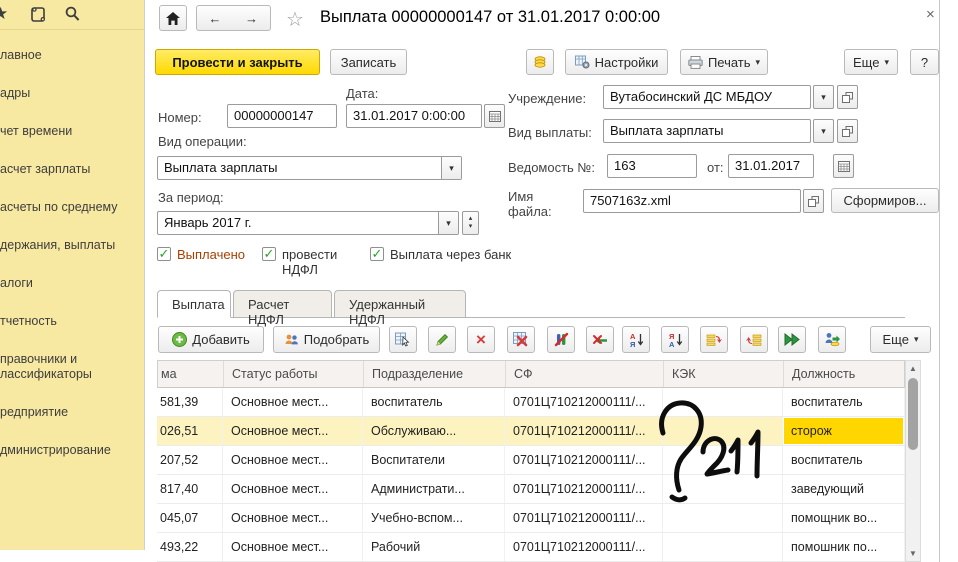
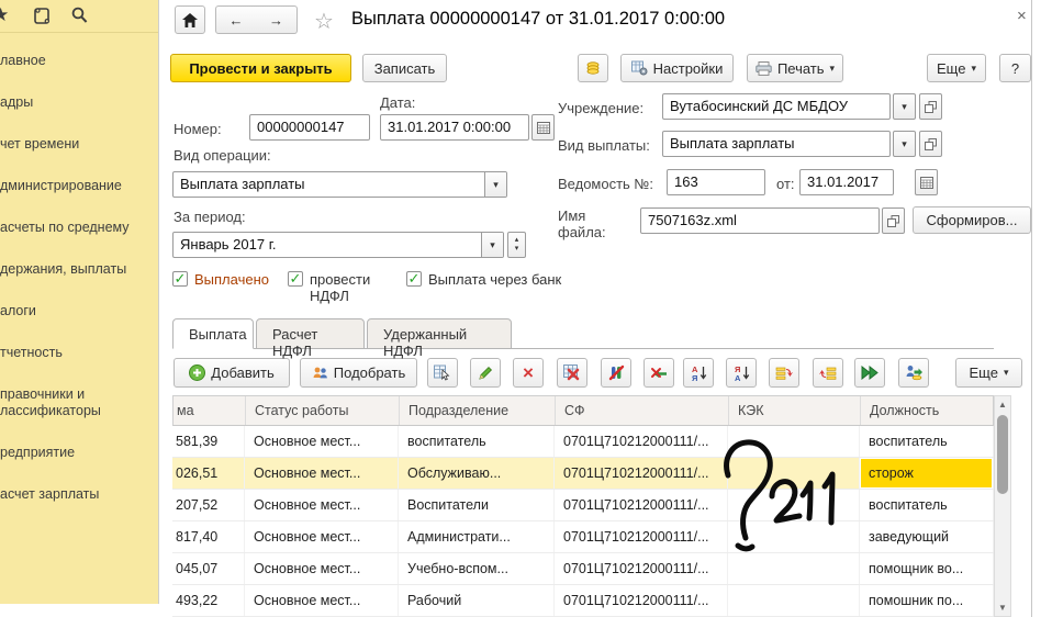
  ★
  лавное
  адры
  чет времени
- асчет зарплаты
+ дминистрирование
  асчеты по среднему
  держания, выплаты
  алоги
  тчетность
  правочники и лассификаторы
  редприятие
- дминистрирование
+ асчет зарплаты
  ←
  →
  ☆
  Выплата 00000000147 от 31.01.2017 0:00:00
  ×
  Провести и закрыть
  Записать
  Настройки
  Печать
  ▾
  Еще
  ▾
  ?
  Номер:
  00000000147
  Дата:
  31.01.2017 0:00:00
  Вид операции:
  Выплата зарплаты
  ▾
  За период:
  Январь 2017 г.
  ▾
  ✓
  Выплачено
  ✓
  провести НДФЛ
  ✓
  Выплата через банк
  Учреждение:
  Вутабосинский ДС МБДОУ
  ▾
  Вид выплаты:
  Выплата зарплаты
  ▾
  Ведомость №:
  163
  от:
  31.01.2017
  Имя файла:
  7507163z.xml
  Сформиров...
  Выплата
  Расчет НДФЛ
  Удержанный НДФЛ
  Добавить
  Подобрать
  ×
  А
  Я
  Я
  А
  Еще
  ▾
  ма
  Статус работы
  Подразделение
  СФ
  КЭК
  Должность
  581,39
  Основное мест...
  воспитатель
  0701Ц710212000111/...
  воспитатель
  026,51
  Основное мест...
  Обслуживаю...
  0701Ц710212000111/...
  сторож
  207,52
  Основное мест...
  Воспитатели
  0701Ц710212000111/...
  воспитатель
  817,40
  Основное мест...
  Администрати...
  0701Ц710212000111/...
  заведующий
  045,07
  Основное мест...
  Учебно-вспом...
  0701Ц710212000111/...
  помощник во...
  493,22
  Основное мест...
  Рабочий
  0701Ц710212000111/...
  помошник по...
  ▲
  ▼
